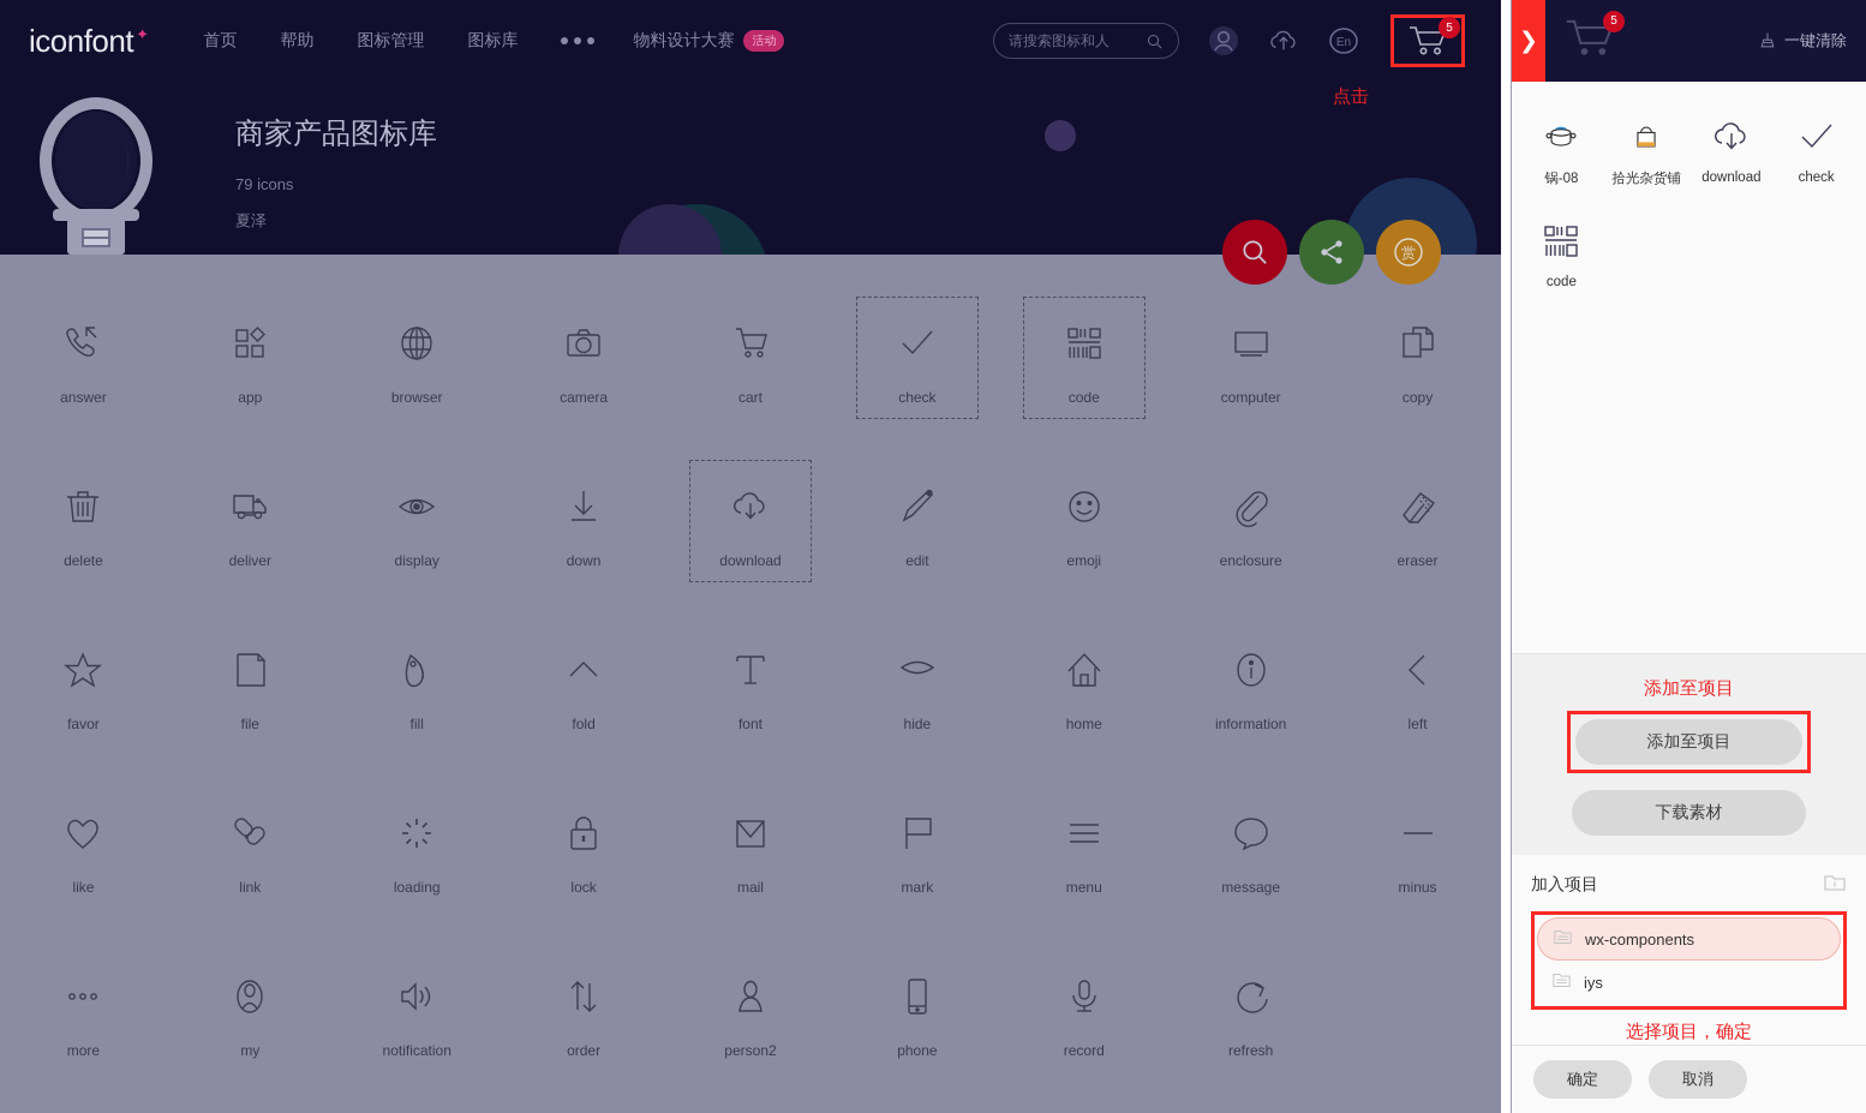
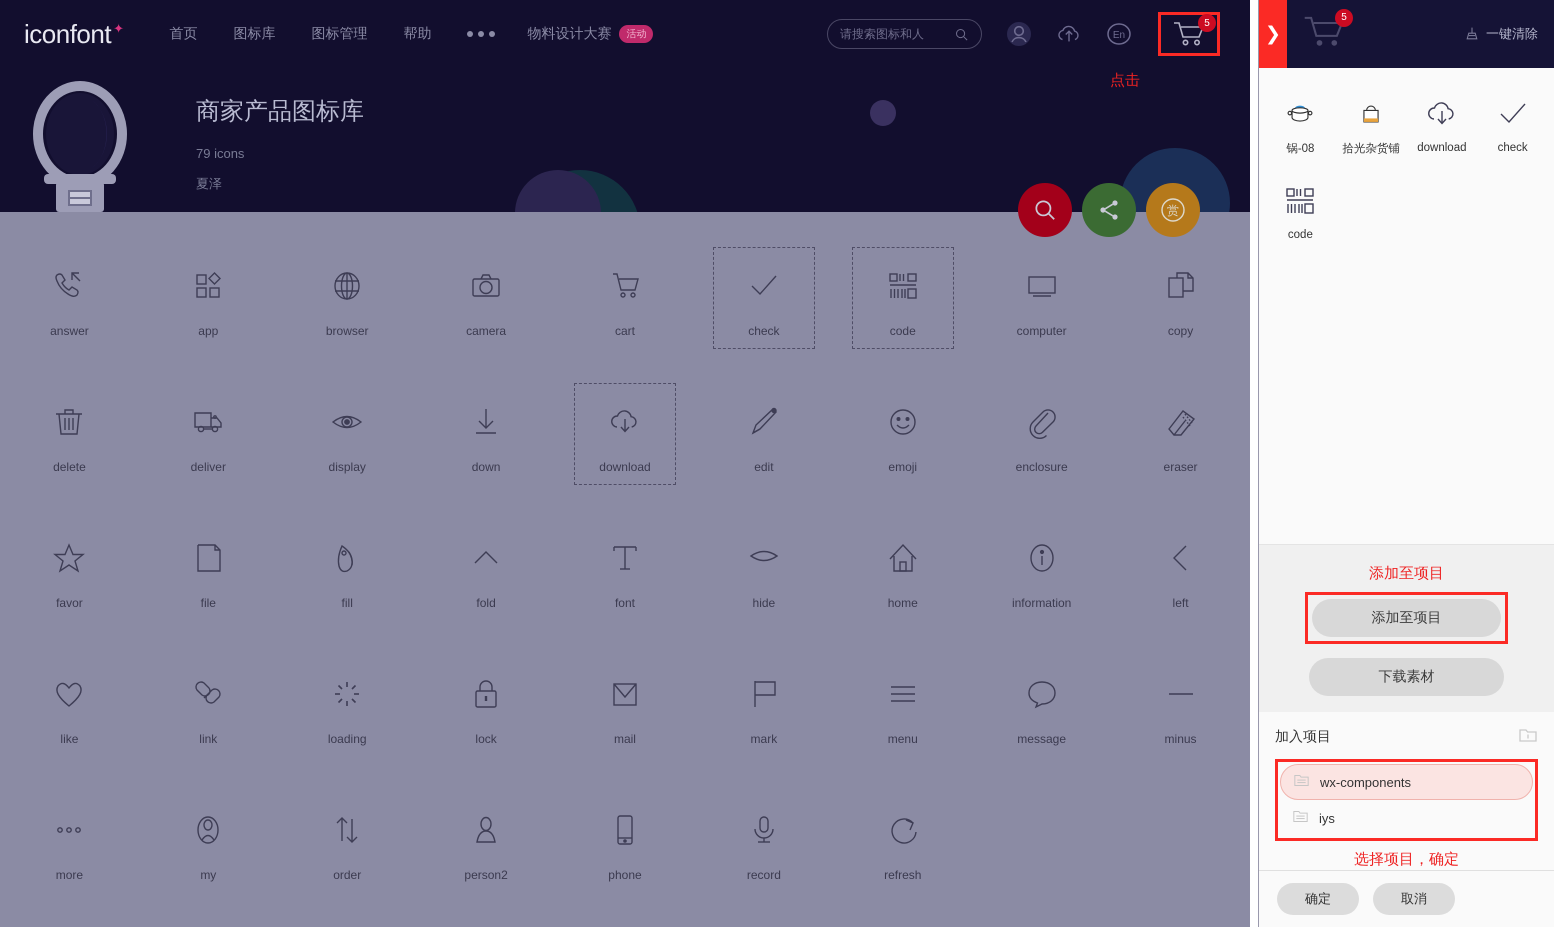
  商家产品图标库
  79 icons
  夏泽
  iconfont ✦
  首页
- 帮助
+ 图标库
  图标管理
- 图标库
+ 帮助
  物料设计大赛 活动
  请搜索图标和人
  En
  5
  点击
  赏
  answer
  app
  browser
  camera
  cart
  check
  code
  computer
  copy
  delete
  deliver
  display
  down
  download
  edit
  emoji
  enclosure
  eraser
  favor
  file
  fill
  fold
  font
  hide
  home
  information
  left
  like
  link
  loading
  lock
  mail
  mark
  menu
  message
  minus
  more
  my
- notification
  order
  person2
  phone
  record
  refresh
  ❯
  5
  一键清除
  锅-08
  拾光杂货铺
  download
  check
  code
  添加至项目
  添加至项目
  下载素材
  加入项目
  wx-components
  iys
  选择项目，确定
  确定
  取消
